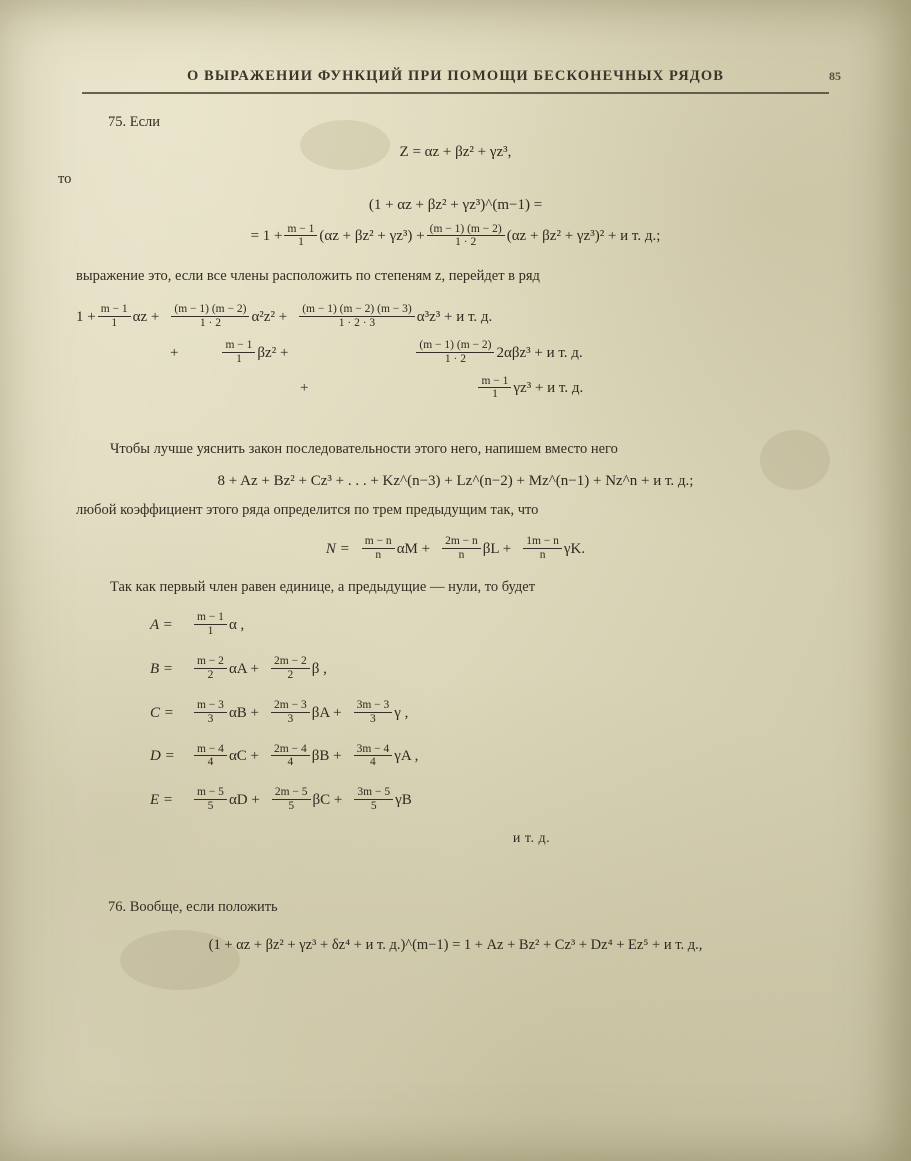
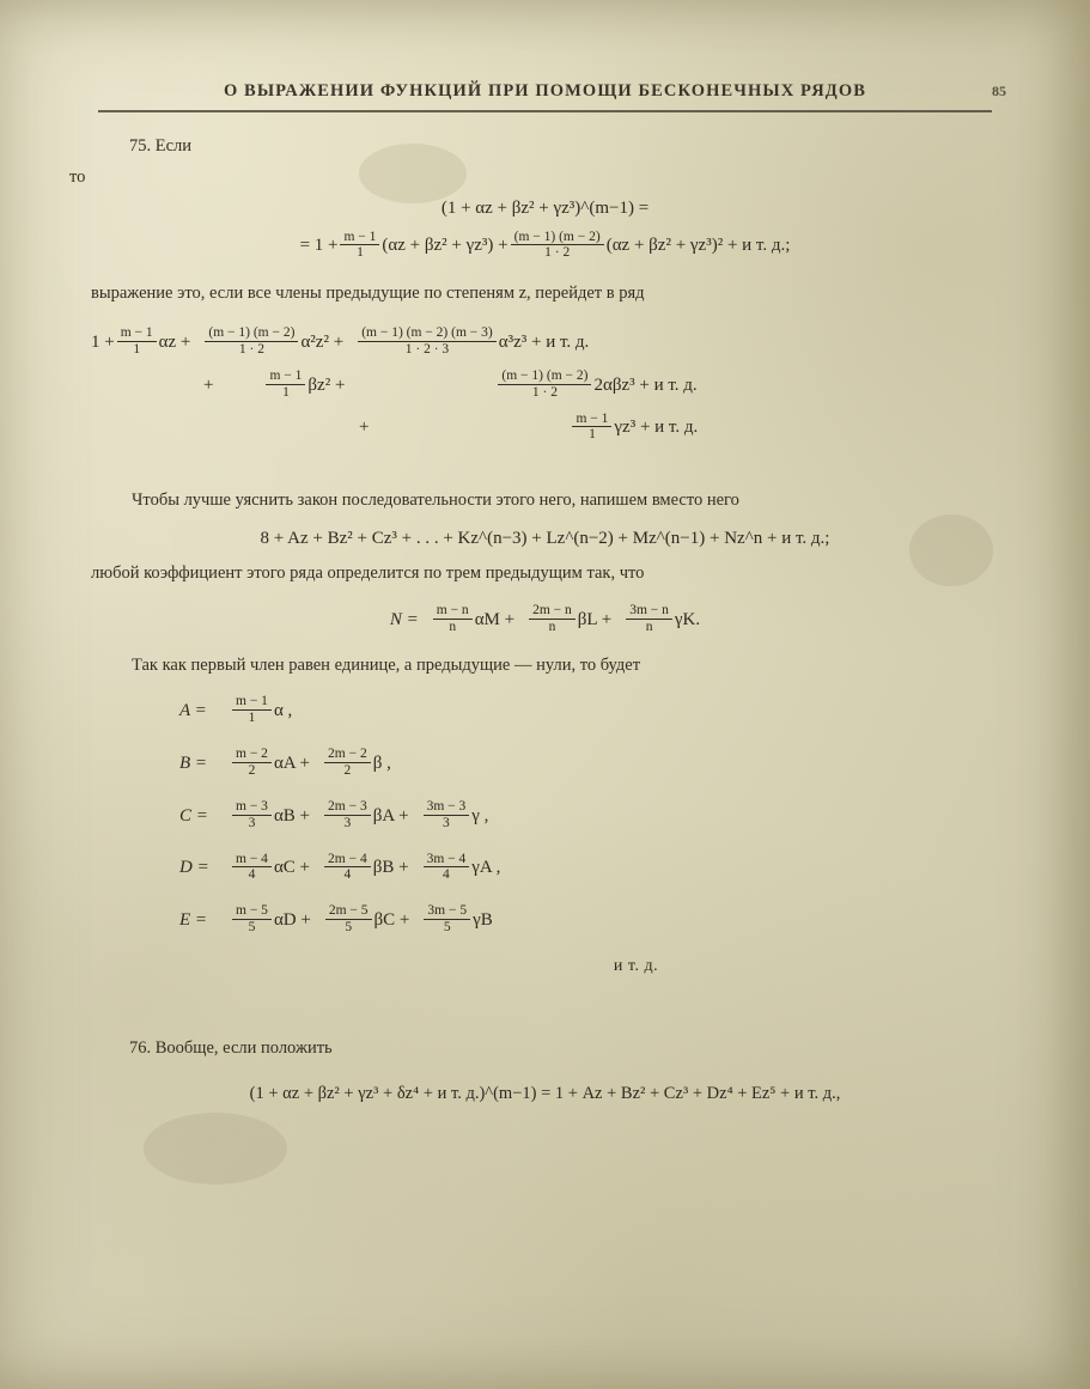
  О ВЫРАЖЕНИИ ФУНКЦИЙ ПРИ ПОМОЩИ БЕСКОНЕЧНЫХ РЯДОВ
  85
  75. Если
- Z = αz + βz² + γz³,
  то
  (1 + αz + βz² + γz³)^(m−1) =
  = 1 +
  m − 1
  1
  (αz + βz² + γz³) +
  (m − 1) (m − 2)
  1 · 2
  (αz + βz² + γz³)² + и т. д.;
- выражение это, если все члены расположить по степеням z, перейдет в ряд
+ выражение это, если все члены предыдущие по степеням z, перейдет в ряд
  1 +
  m − 1
  1
  αz +
  (m − 1) (m − 2)
  1 · 2
  α²z² +
  (m − 1) (m − 2) (m − 3)
  1 · 2 · 3
  α³z³ + и т. д.
  +
  m − 1
  1
  βz² +
  (m − 1) (m − 2)
  1 · 2
  2αβz³ + и т. д.
  +
  m − 1
  1
  γz³ + и т. д.
  Чтобы лучше уяснить закон последовательности этого него, напишем вместо него
  8 + Az + Bz² + Cz³ + . . . + Kz^(n−3) + Lz^(n−2) + Mz^(n−1) + Nz^n + и т. д.;
  любой коэффициент этого ряда определится по трем предыдущим так, что
  N =
  m − n
  n
  αM +
  2m − n
  n
  βL +
- 1m − n
+ 3m − n
  n
  γK.
  Так как первый член равен единице, а предыдущие — нули, то будет
  A =
  m − 1
  1
  α ,
  B =
  m − 2
  2
  αA +
  2m − 2
  2
  β ,
  C =
  m − 3
  3
  αB +
  2m − 3
  3
  βA +
  3m − 3
  3
  γ ,
  D =
  m − 4
  4
  αC +
  2m − 4
  4
  βB +
  3m − 4
  4
  γA ,
  E =
  m − 5
  5
  αD +
  2m − 5
  5
  βC +
  3m − 5
  5
  γB
  и т. д.
  76. Вообще, если положить
  (1 + αz + βz² + γz³ + δz⁴ + и т. д.)^(m−1) = 1 + Az + Bz² + Cz³ + Dz⁴ + Ez⁵ + и т. д.,
